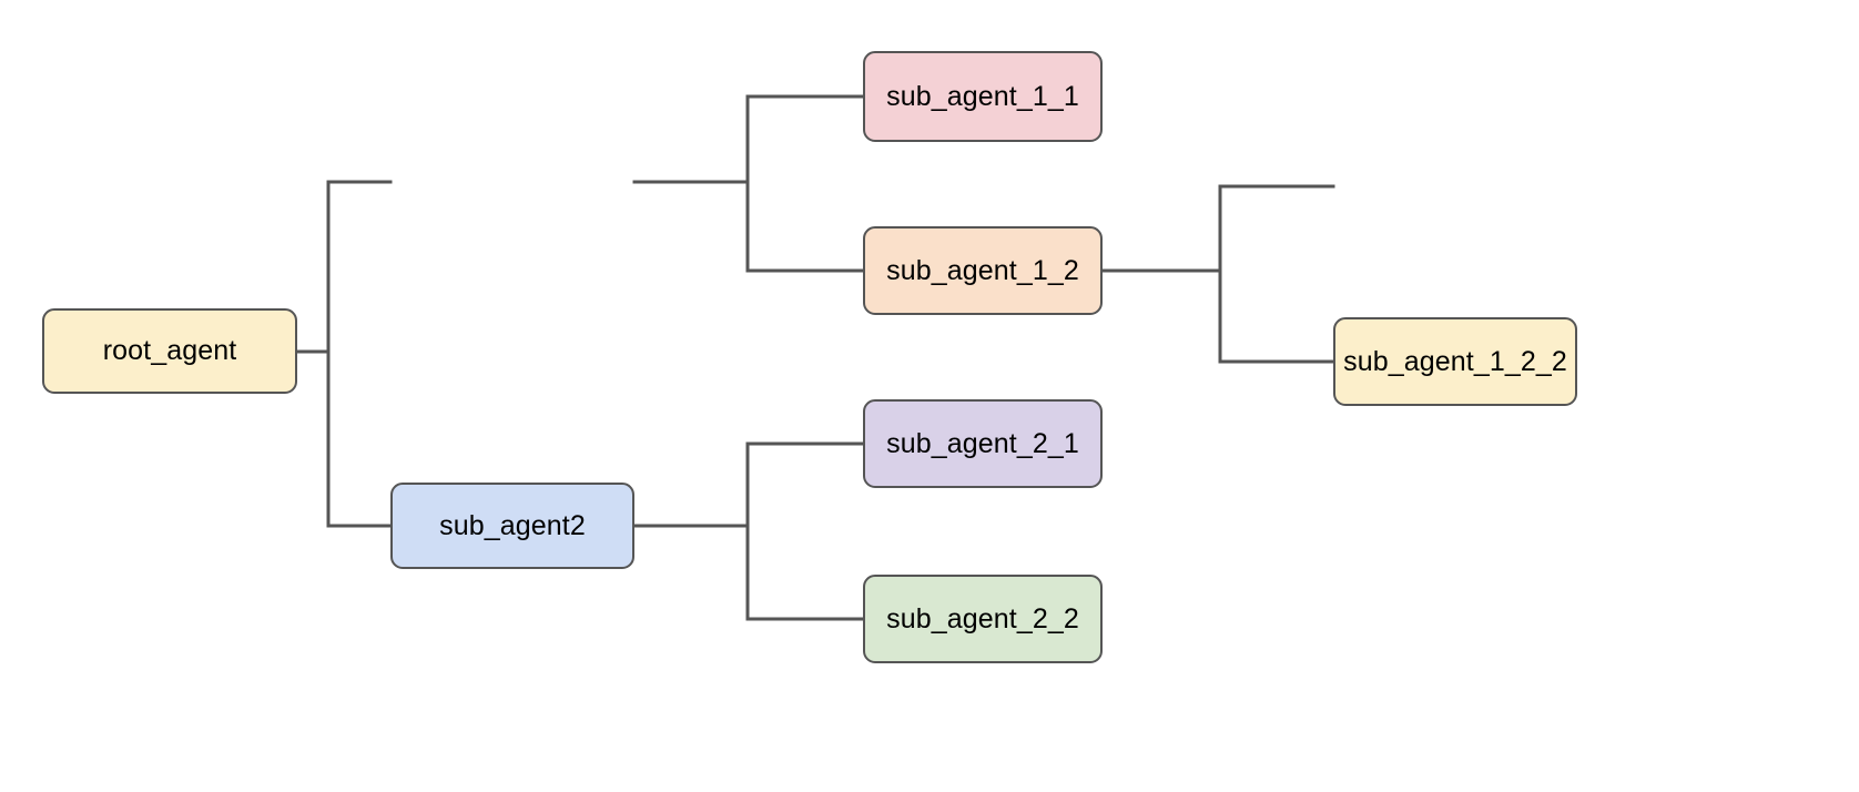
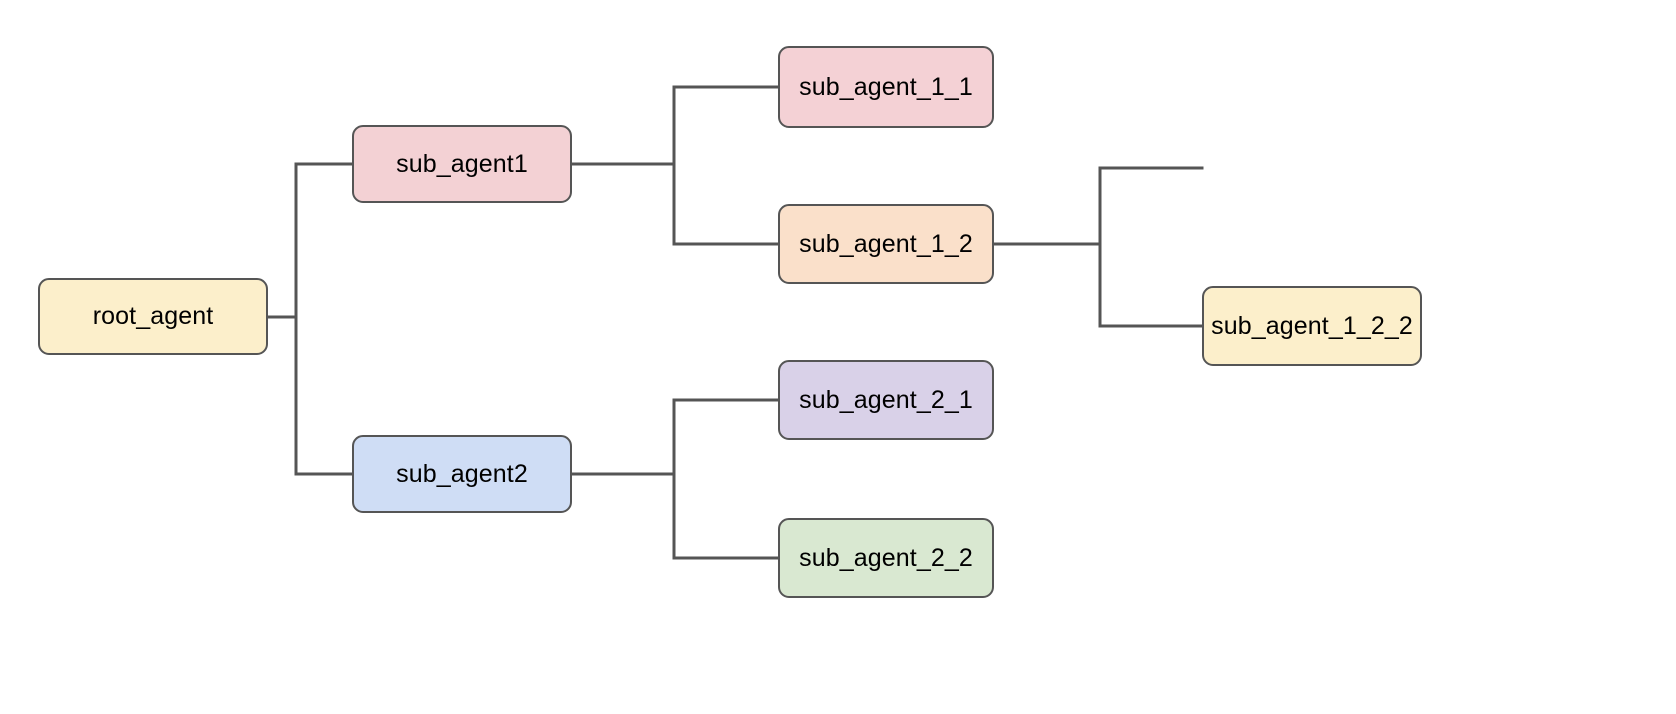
  root_agent
+ sub_agent1
  sub_agent2
  sub_agent_1_1
  sub_agent_1_2
  sub_agent_2_1
  sub_agent_2_2
  sub_agent_1_2_2
